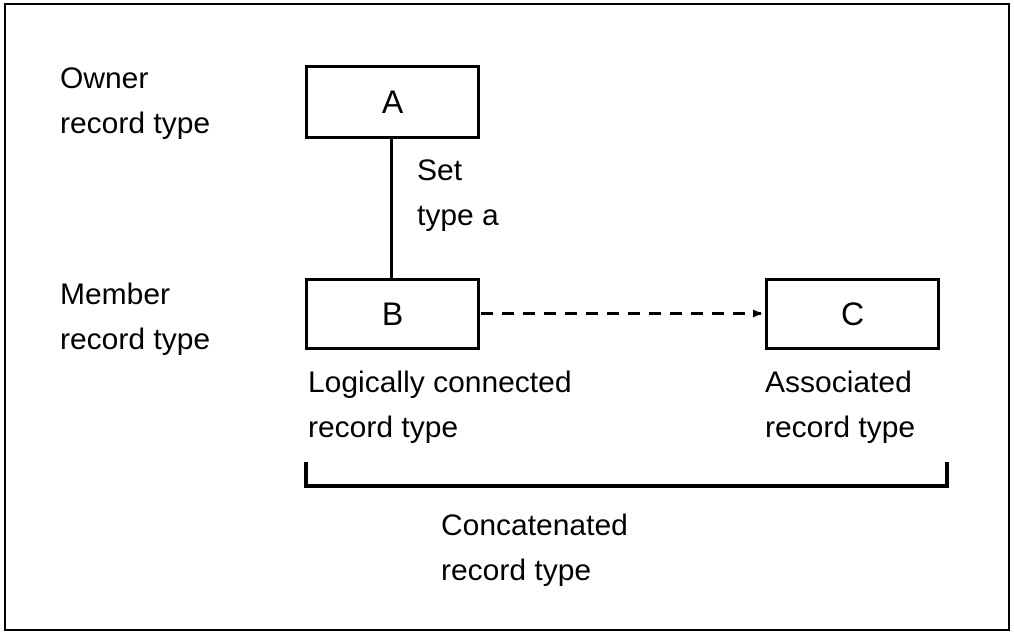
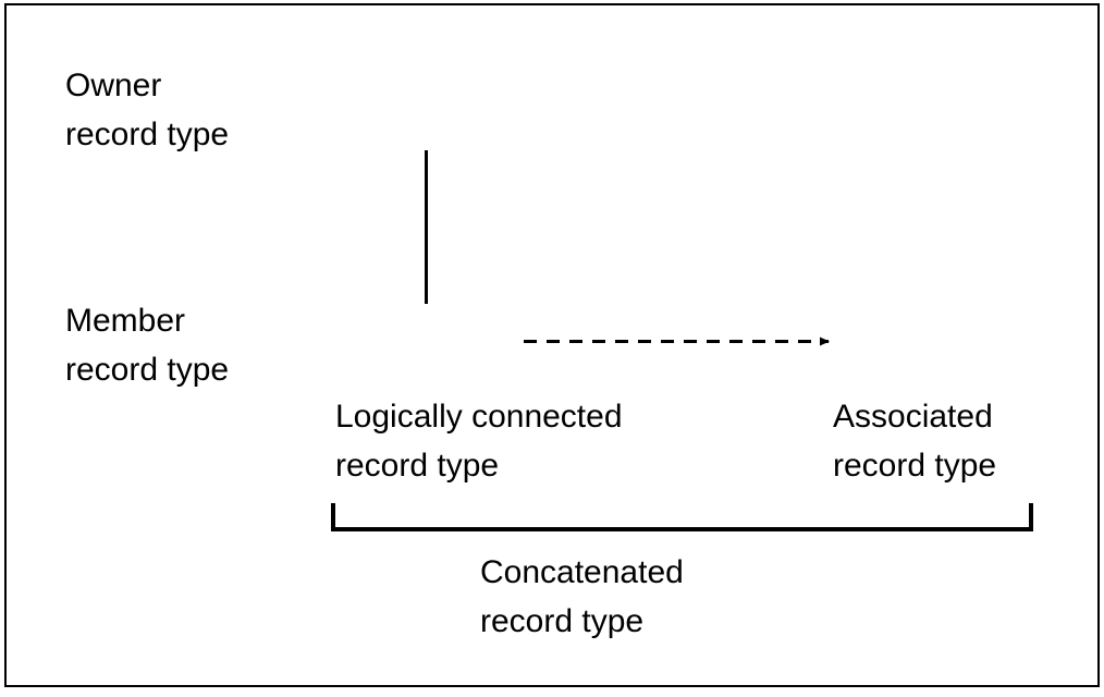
  Owner
  record type
  Member
  record type
- A
- B
- C
- Set
- type a
  Logically connected
  record type
  Associated
  record type
  Concatenated
  record type
